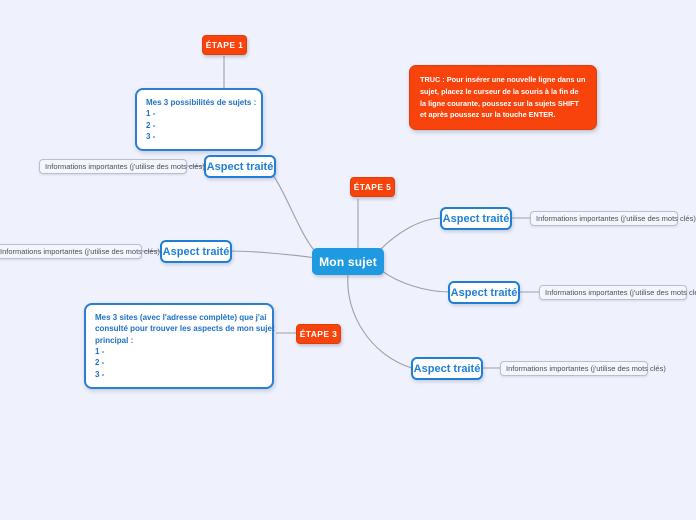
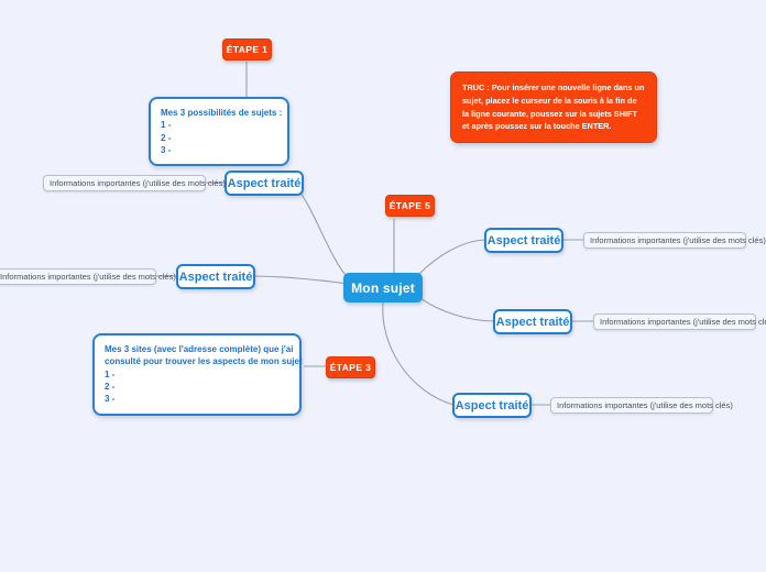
  ÉTAPE 1
  ÉTAPE 5
  ÉTAPE 3
  TRUC : Pour insérer une nouvelle ligne dans un sujet, placez le curseur de la souris à la fin de la ligne courante, poussez sur la sujets SHIFT et après poussez sur la touche ENTER.
  Mes 3 possibilités de sujets :
  1 -
  2 -
  3 -
  Mes 3 sites (avec l'adresse complète) que j'ai
  consulté pour trouver les aspects de mon sujet
- principal :
  1 -
  2 -
  3 -
  Mon sujet
  Aspect traité
  Informations importantes (j'utilise des mots clés)
  Aspect traité
  Informations importantes (j'utilise des mots clés)
  Aspect traité
  Informations importantes (j'utilise des mots clés)
  Aspect traité
  Informations importantes (j'utilise des mots cl
  Aspect traité
  Informations importantes (j'utilise des mots clés)
